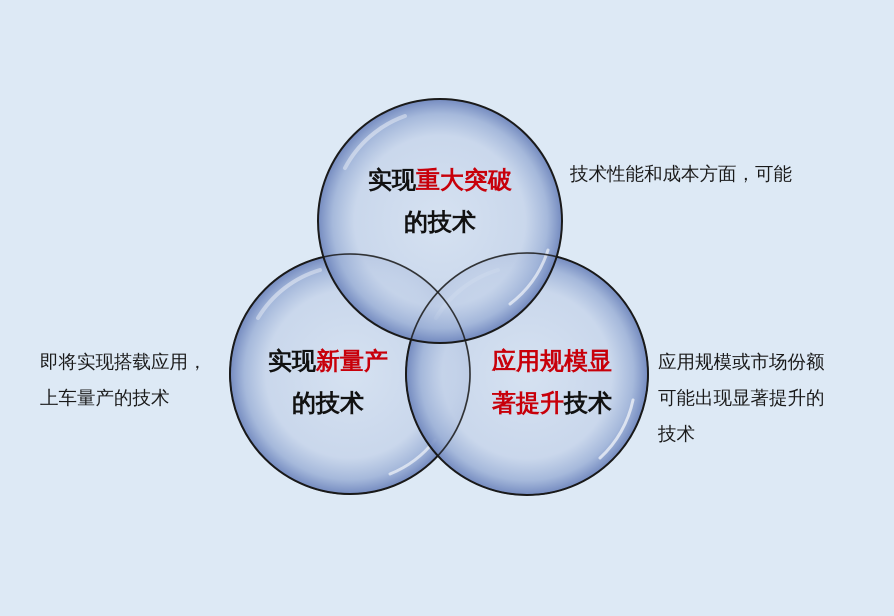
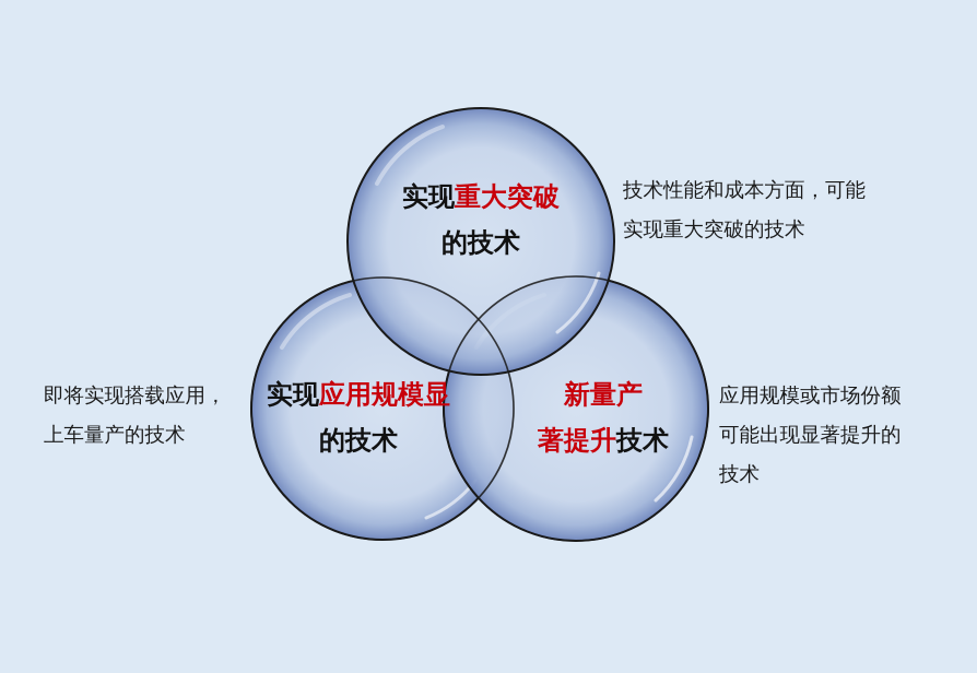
  实现重大突破
  的技术
- 实现新量产
+ 实现应用规模显
  的技术
- 应用规模显
+ 新量产
  著提升技术
  技术性能和成本方面，可能
+ 实现重大突破的技术
  即将实现搭载应用，
  上车量产的技术
  应用规模或市场份额
  可能出现显著提升的
  技术
